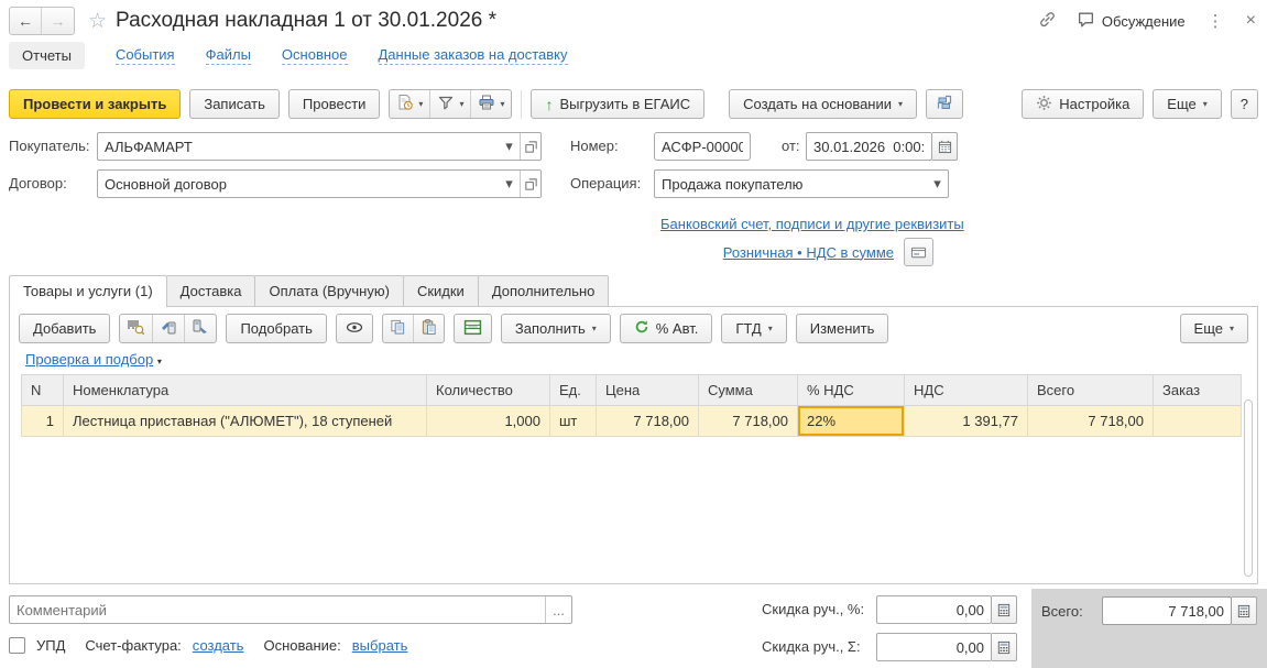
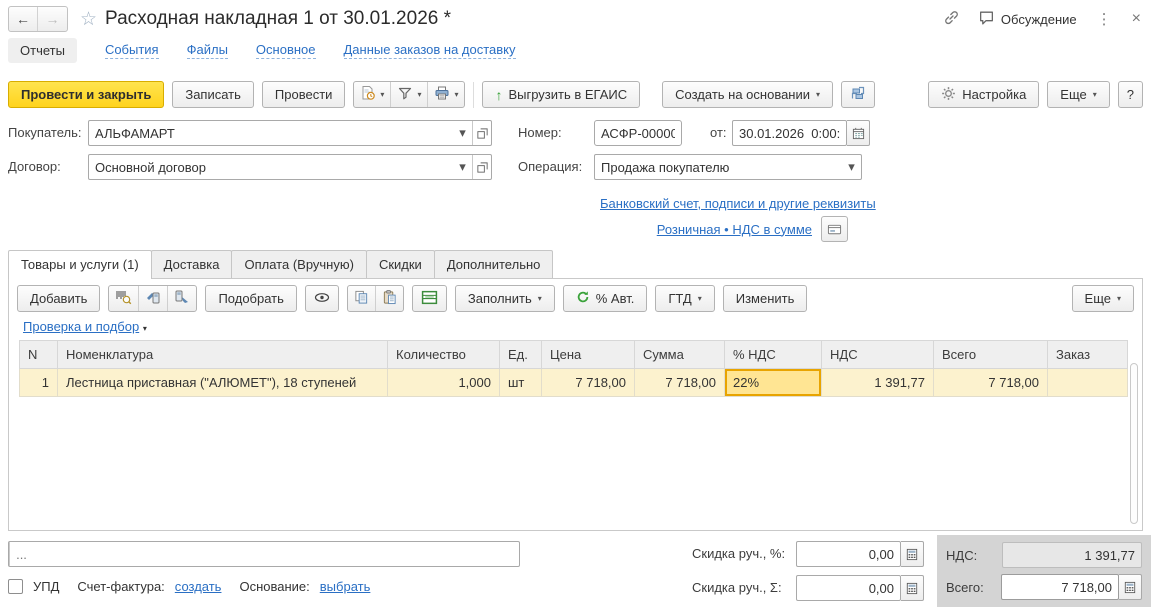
  ←
  →
  ☆
  Расходная накладная 1 от 30.01.2026 *
  Обсуждение
  ⋮
  ×
  Отчеты
  События
  Файлы
  Основное
  Данные заказов на доставку
  Провести и закрыть
  Записать
  Провести
  ▾
  ▾
  ▾
  ↑
  Выгрузить в ЕГАИС
  Создать на основании
  ▾
  Настройка
  Еще
  ▾
  ?
  Покупатель:
  АЛЬФАМАРТ
  ▾
  Номер:
  АСФР-00000
  от:
  30.01.2026 0:00:
  Договор:
  Основной договор
  ▾
  Операция:
  Продажа покупателю
  ▾
  Банковский счет, подписи и другие реквизиты
  Розничная • НДС в сумме
  Товары и услуги (1)
  Доставка
  Оплата (Вручную)
  Скидки
  Дополнительно
  Добавить
  Подобрать
  Заполнить
  ▾
  % Авт.
  ГТД
  ▾
  Изменить
  Еще
  ▾
  Проверка и подбор ▾
  N	Номенклатура	Количество	Ед.	Цена	Сумма	% НДС	НДС	Всего	Заказ
  1	Лестница приставная ("АЛЮМЕТ"), 18 ступеней	1,000	шт	7 718,00	7 718,00	22%	1 391,77	7 718,00
- Комментарий
  ...
  Скидка руч., %:
  0,00
  Скидка руч., Σ:
  0,00
  УПД
  Счет-фактура:
  создать
  Основание:
  выбрать
+ НДС:
+ 1 391,77
  Всего:
  7 718,00
